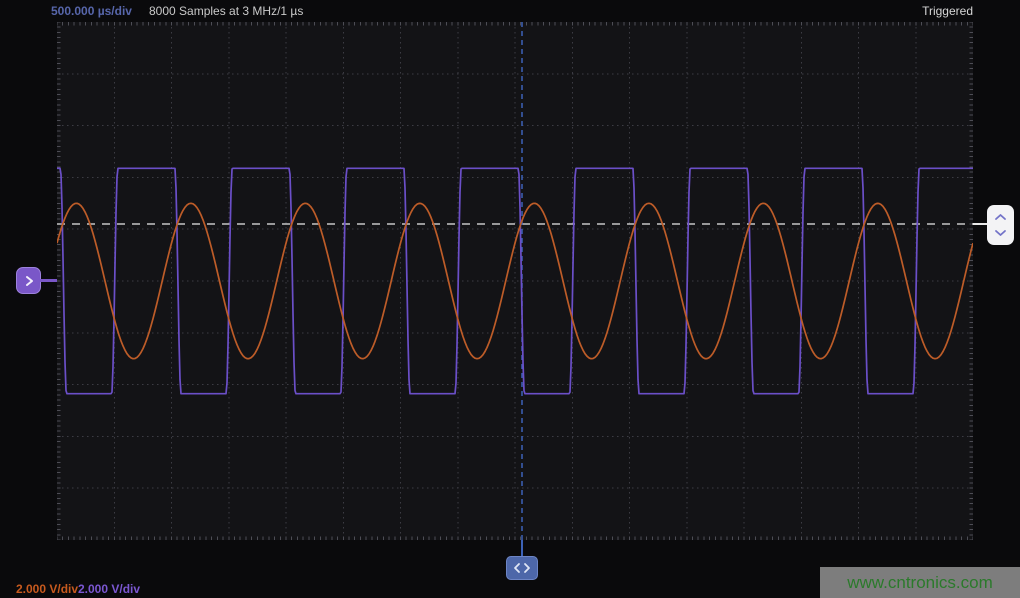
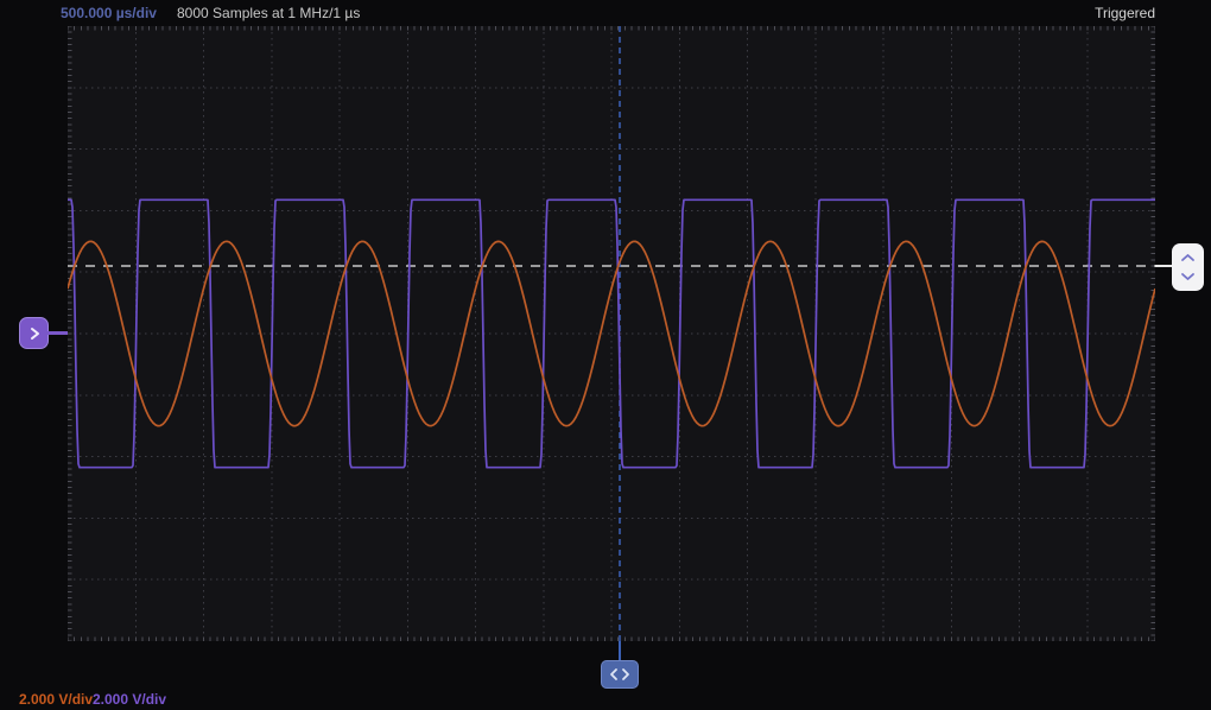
  500.000 µs/div
- 8000 Samples at 3 MHz/1 µs
+ 8000 Samples at 1 MHz/1 µs
  Triggered
  2.000 V/div
  2.000 V/div
- www.cntronics.com
